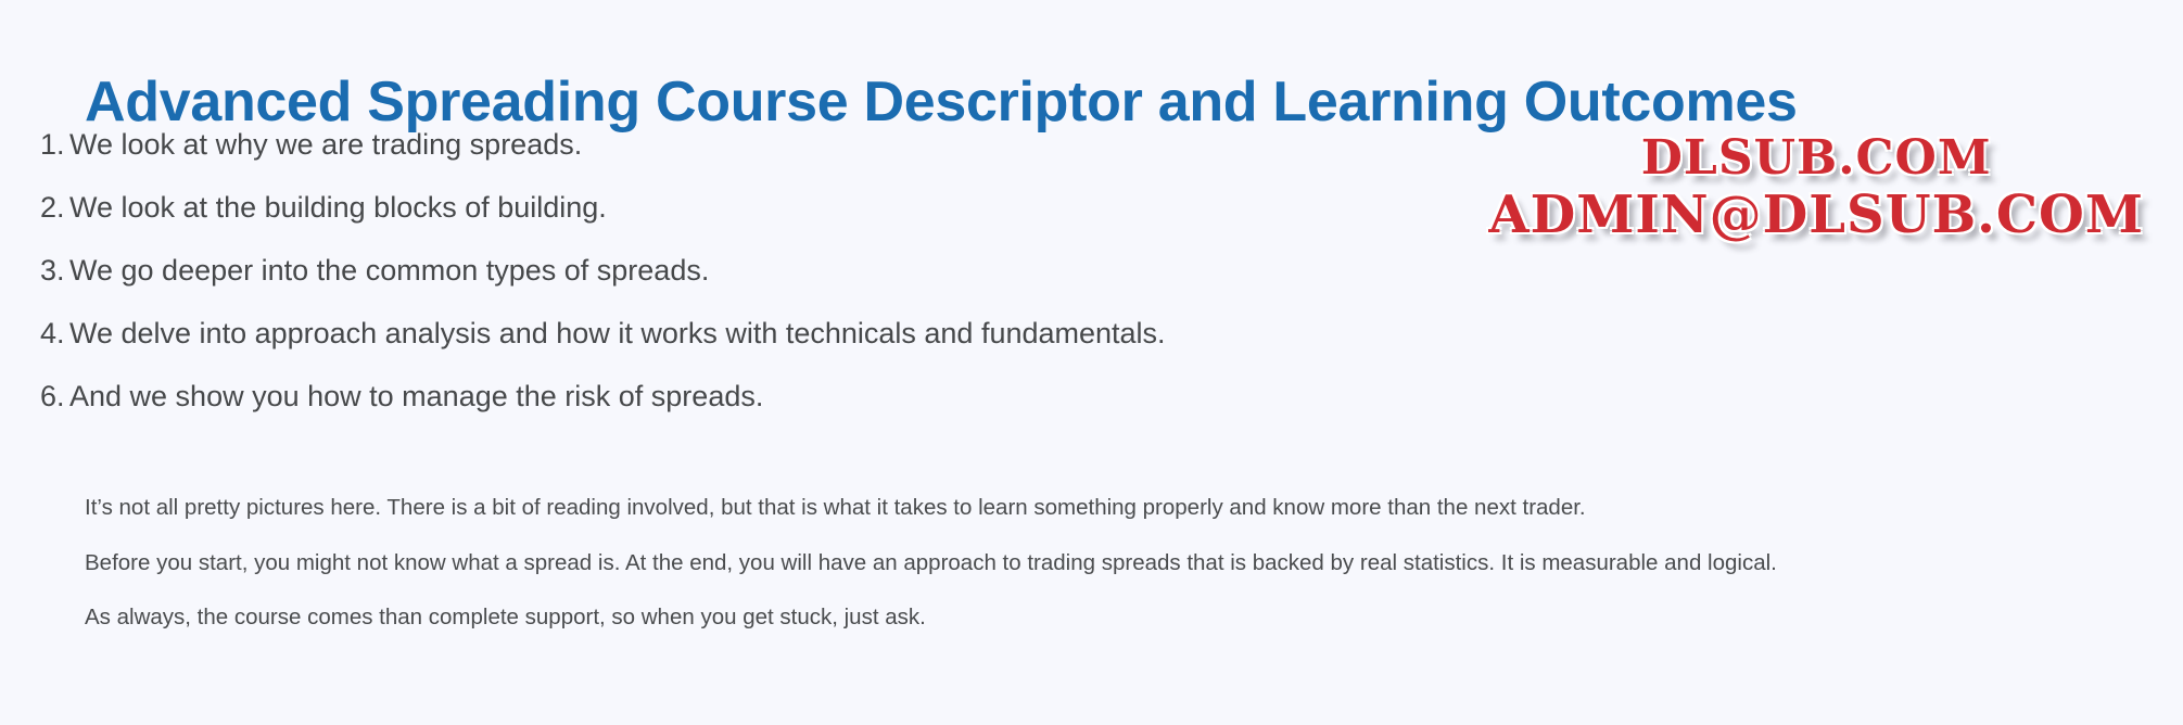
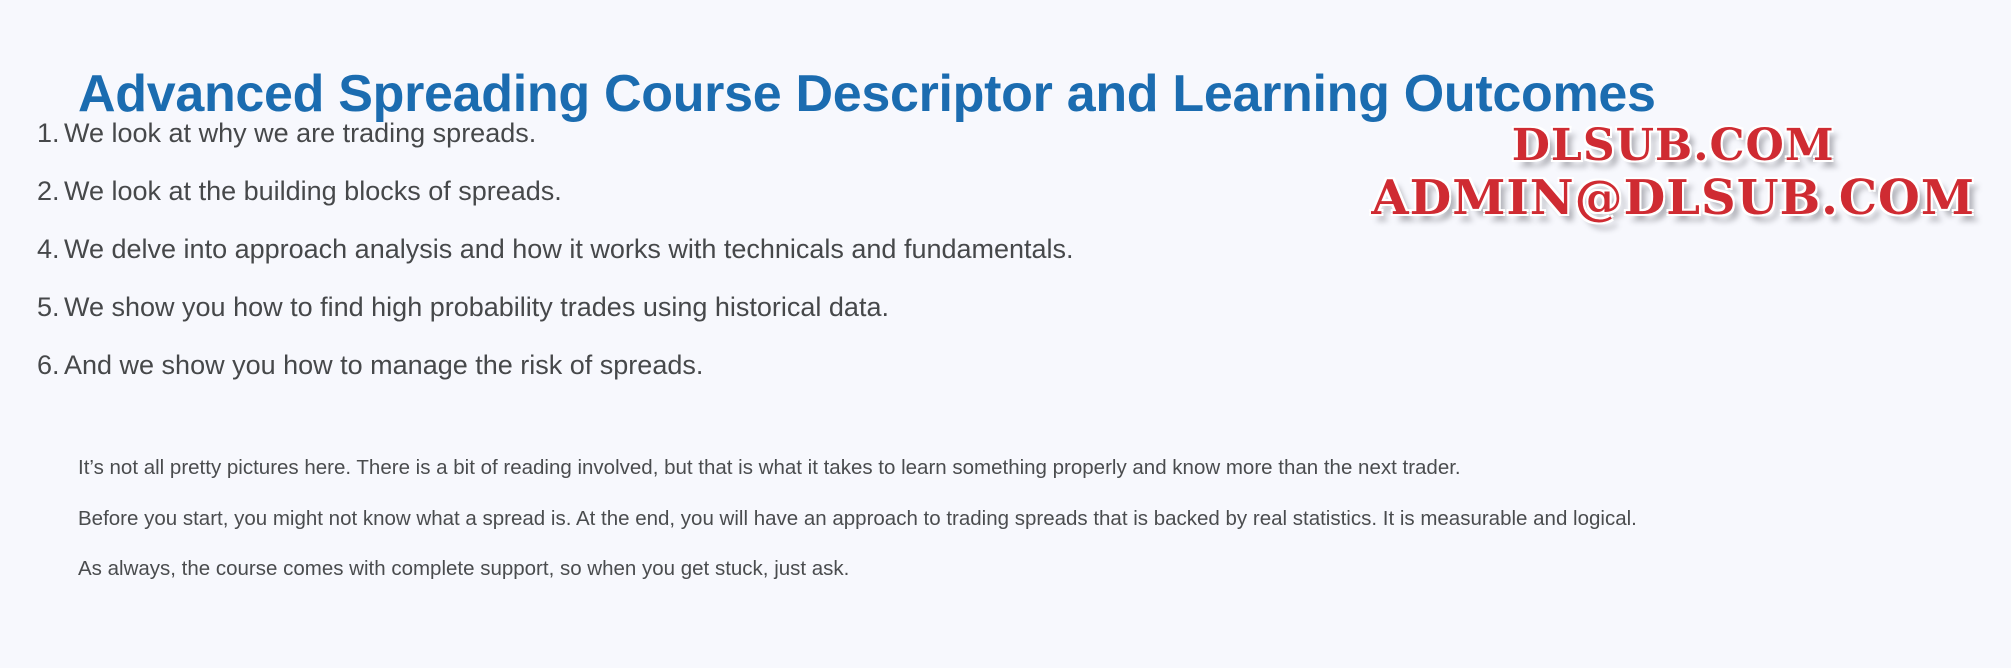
  Advanced Spreading Course Descriptor and Learning Outcomes
  1.
  We look at why we are trading spreads.
  2.
- We look at the building blocks of building.
+ We look at the building blocks of spreads.
- 3.
- We go deeper into the common types of spreads.
  4.
  We delve into approach analysis and how it works with technicals and fundamentals.
+ 5.
+ We show you how to find high probability trades using historical data.
  6.
  And we show you how to manage the risk of spreads.
  It’s not all pretty pictures here. There is a bit of reading involved, but that is what it takes to learn something properly and know more than the next trader.
  Before you start, you might not know what a spread is. At the end, you will have an approach to trading spreads that is backed by real statistics. It is measurable and logical.
- As always, the course comes than complete support, so when you get stuck, just ask.
+ As always, the course comes with complete support, so when you get stuck, just ask.
  DLSUB.COM
  ADMIN@DLSUB.COM
